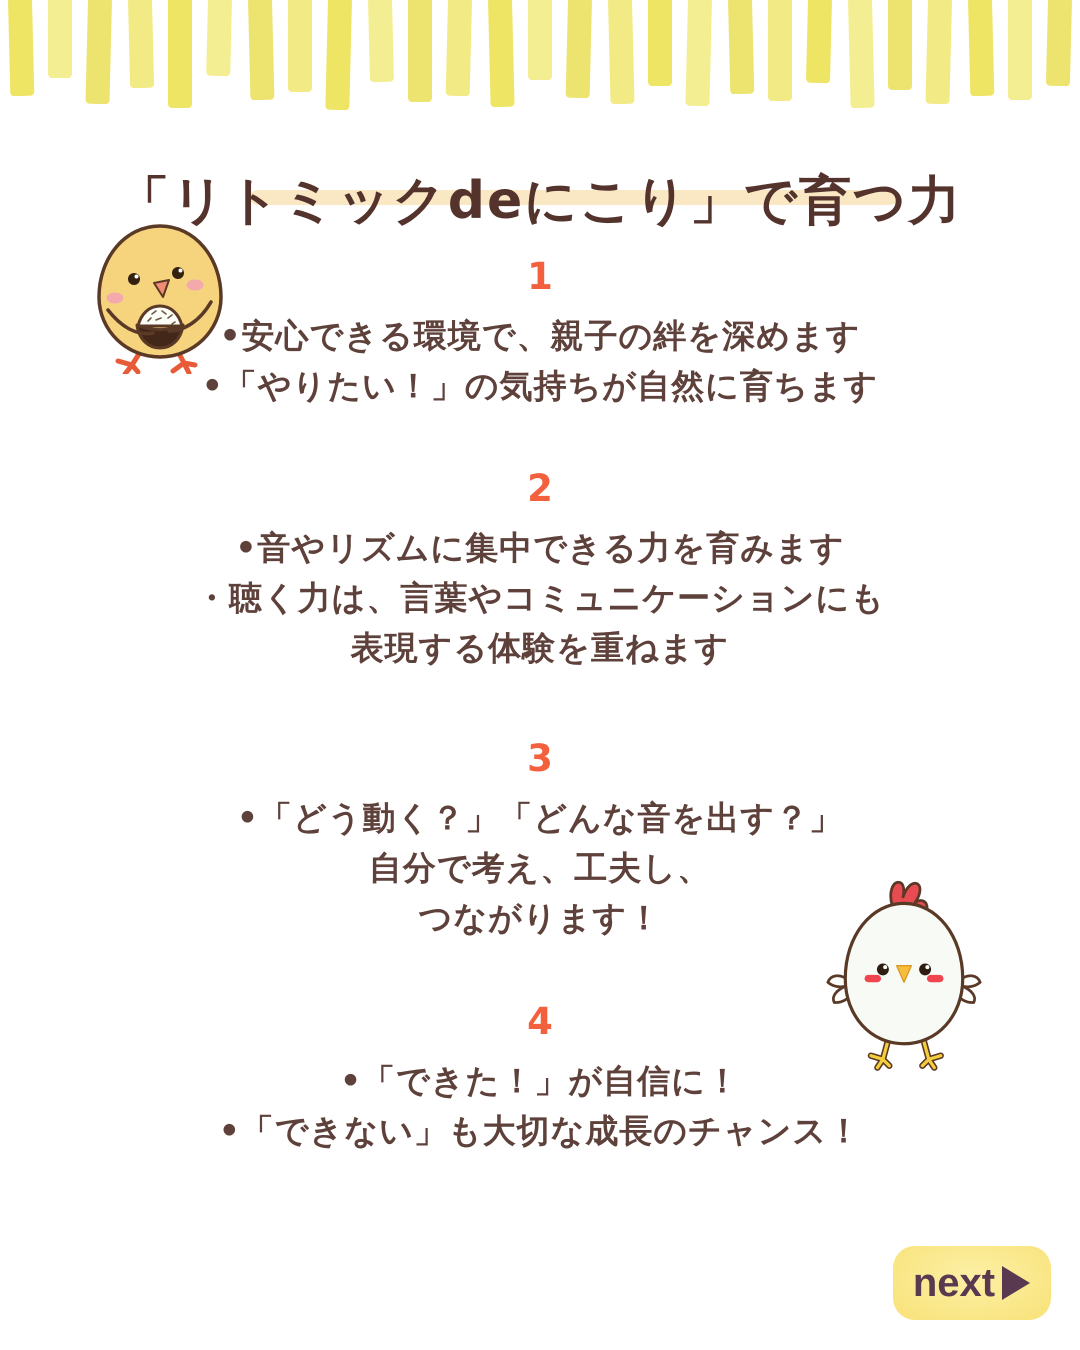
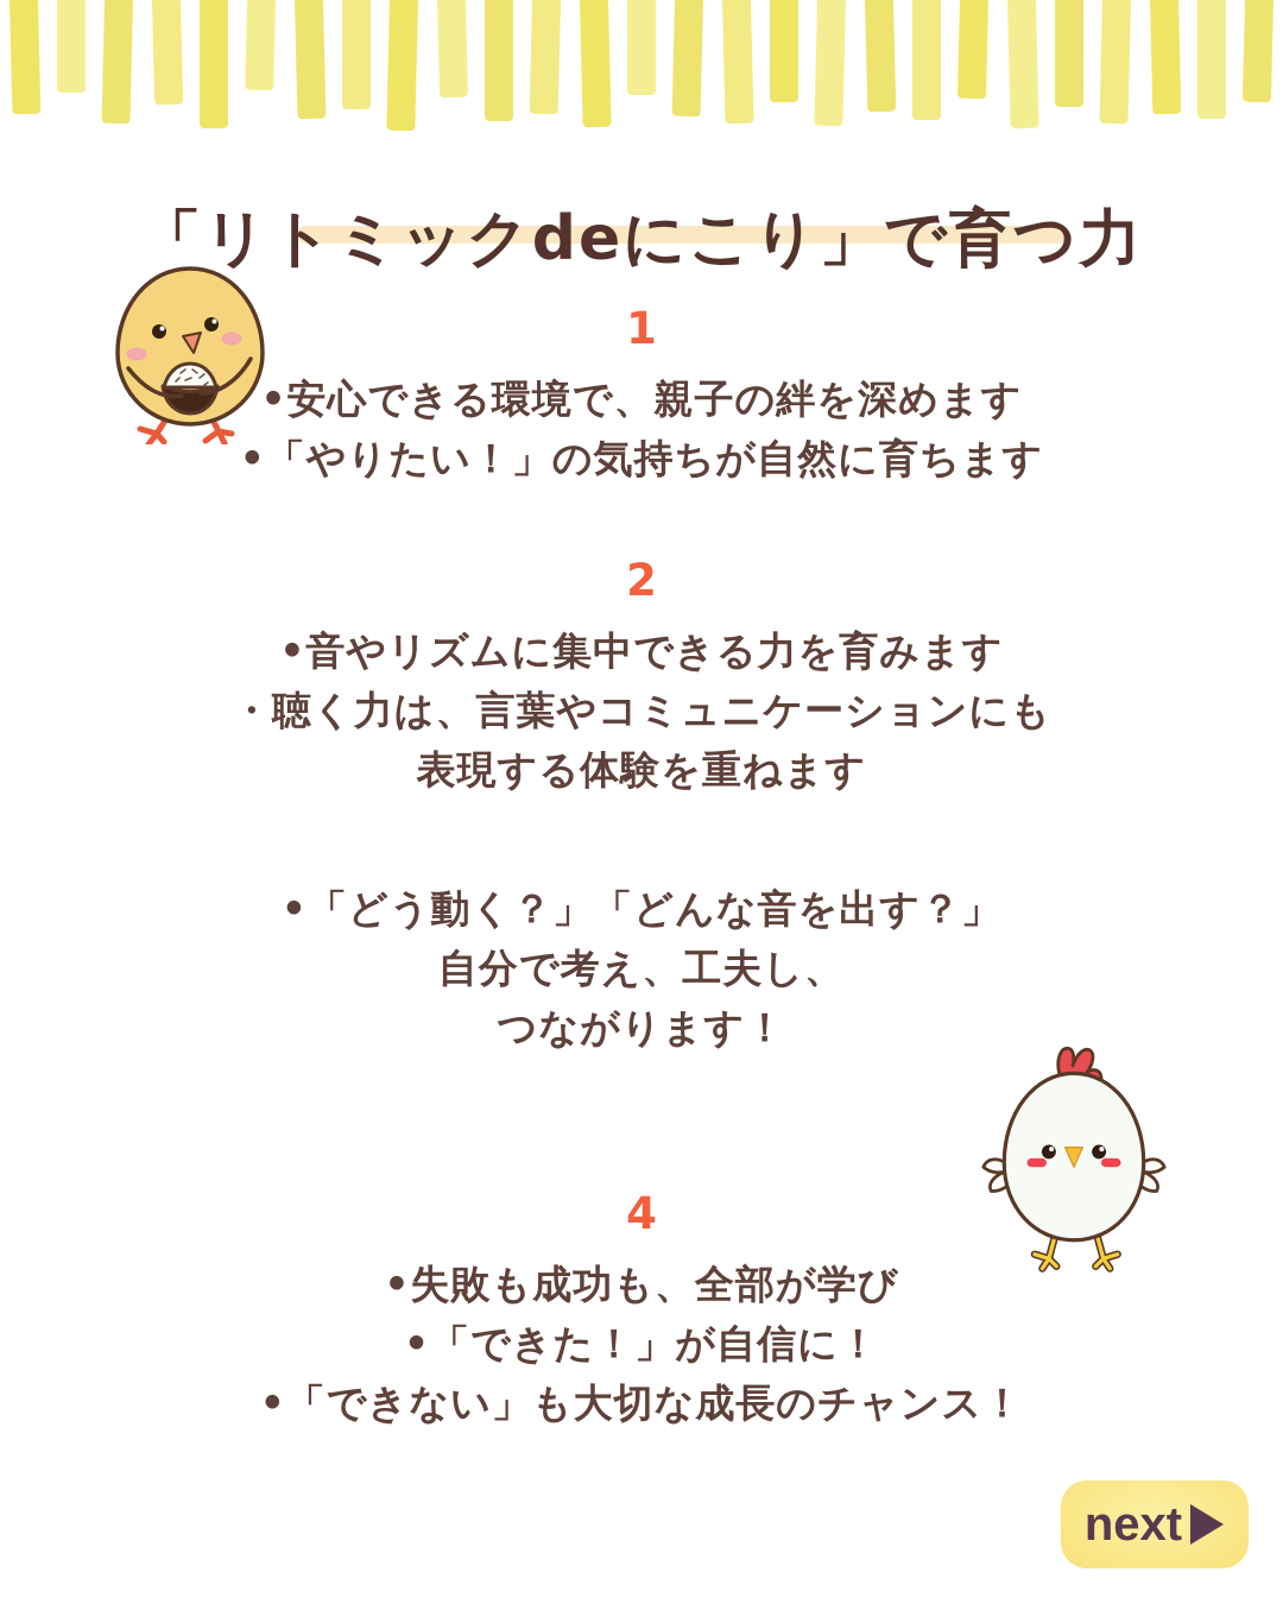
  「リトミックdeにこり」で育つ力
  1
  •安心できる環境で、親子の絆を深めます
  •「やりたい！」の気持ちが自然に育ちます
  2
  •音やリズムに集中できる力を育みます
  ・聴く力は、言葉やコミュニケーションにも
  表現する体験を重ねます
- 3
  •「どう動く？」「どんな音を出す？」
  自分で考え、工夫し、
  つながります！
  4
+ •失敗も成功も、全部が学び
  •「できた！」が自信に！
  •「できない」も大切な成長のチャンス！
  next
